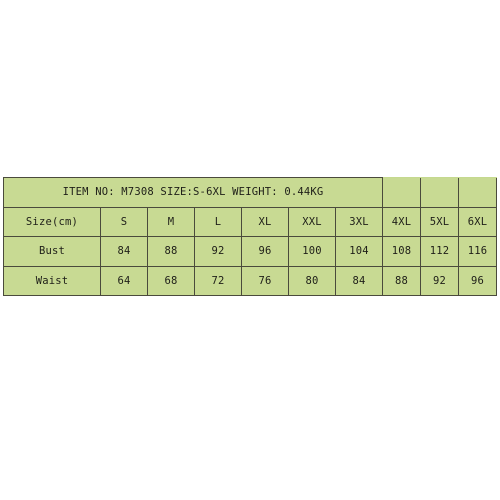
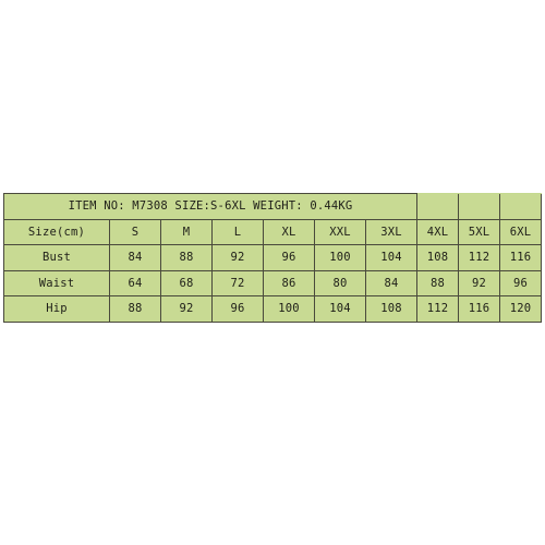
  ITEM NO: M7308 SIZE:S-6XL WEIGHT: 0.44KG
  Size(cm)	S	M	L	XL	XXL	3XL	4XL	5XL	6XL
  Bust	84	88	92	96	100	104	108	112	116
- Waist	64	68	72	76	80	84	88	92	96
+ Waist	64	68	72	86	80	84	88	92	96
+ Hip	88	92	96	100	104	108	112	116	120
